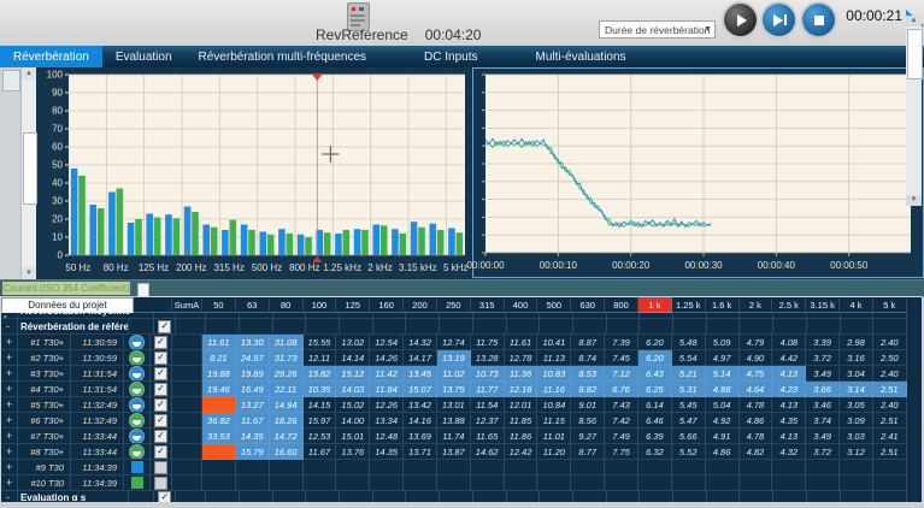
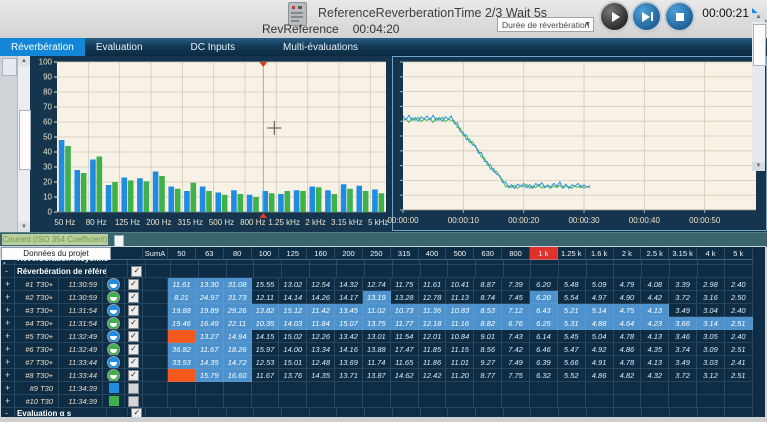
+ ReferenceReverberationTime 2/3 Wait 5s
  RevReference 00:04:20
  Durée de réverbération
  00:00:21
  Réverbération
  Evaluation
- Réverbération multi-fréquences
  DC Inputs
  Multi-évaluations
  0
  10
  20
  30
  40
  50
  60
  70
  80
  90
  100
  50 Hz
  80 Hz
  125 Hz
  200 Hz
  315 Hz
  500 Hz
  800 Hz
  1.25 kHz
  2 kHz
  3.15 kHz
  5 kHz
  00:00:00
  00:00:10
  00:00:20
  00:00:30
  00:00:40
  00:00:50
  Courant (ISO 354 Coefficient)
  Données du projet
  SumA
  50
  63
  80
  100
  125
  160
  200
  250
  315
  400
  500
  630
  800
  1 k
  1.25 k
  1.6 k
  2 k
  2.5 k
  3.15 k
  4 k
  5 k
  -
  -
  Réverbération de référe
  ✓
  +
  #1 T30+
  11:30:59
  ✓
  11.61
  13.30
  31.08
  15.55
  13.02
  12.54
  14.32
  12.74
  11.75
  11.61
  10.41
  8.87
  7.39
  6.20
  5.48
  5.09
  4.79
  4.08
  3.39
  2.98
  2.40
  +
  #2 T30+
  11:30:59
  ✓
  8.21
  24.97
  31.73
  12.11
  14.14
  14.26
  14.17
  13.19
  13.28
  12.78
  11.13
  8.74
  7.45
  6.20
  5.54
  4.97
  4.90
  4.42
  3.72
  3.16
  2.50
  +
  #3 T30+
  11:31:54
  ✓
  19.88
  19.89
  29.26
  13.82
  15.12
  11.42
  13.45
  11.02
  10.73
  11.36
  10.83
  8.53
  7.12
  6.43
  5.21
  5.14
  4.75
  4.13
  3.49
  3.04
  2.40
  +
  #4 T30+
  11:31:54
  ✓
  19.46
  16.49
  22.11
  10.35
  14.03
  11.84
  15.07
  13.75
  11.77
  12.18
  11.16
  8.82
  6.76
  6.25
  5.31
  4.88
  4.64
  4.23
  3.66
  3.14
  2.51
  +
  #5 T30+
  11:32:49
  ✓
  13.27
  14.94
  14.15
  15.02
  12.26
  13.42
  13.01
  11.54
  12.01
  10.84
  9.01
  7.43
  6.14
  5.45
  5.04
  4.78
  4.13
  3.46
  3.05
  2.40
  +
  #6 T30+
  11:32:49
  ✓
  36.82
  11.67
  18.26
  15.97
  14.00
  13.34
  14.16
  13.88
- 12.37
+ 17.47
  11.85
  11.15
  8.56
  7.42
  6.46
  5.47
  4.92
  4.86
  4.35
  3.74
  3.09
  2.51
  +
  #7 T30+
  11:33:44
  ✓
  33.53
  14.35
  14.72
  12.53
  15.01
  12.48
  13.69
  11.74
  11.65
  11.86
  11.01
  9.27
  7.49
  6.39
  5.66
  4.91
  4.78
  4.13
  3.49
  3.03
  2.41
  +
  #8 T30+
  11:33:44
  ✓
  15.79
  16.60
  11.67
  13.76
  14.35
  13.71
  13.87
  14.62
  12.42
  11.20
  8.77
  7.75
  6.32
  5.52
  4.86
  4.82
  4.32
  3.72
  3.12
  2.51
  +
  #9 T30
  11:34:39
  +
  #10 T30
  11:34:39
  -
  Evaluation α s
  ✓
